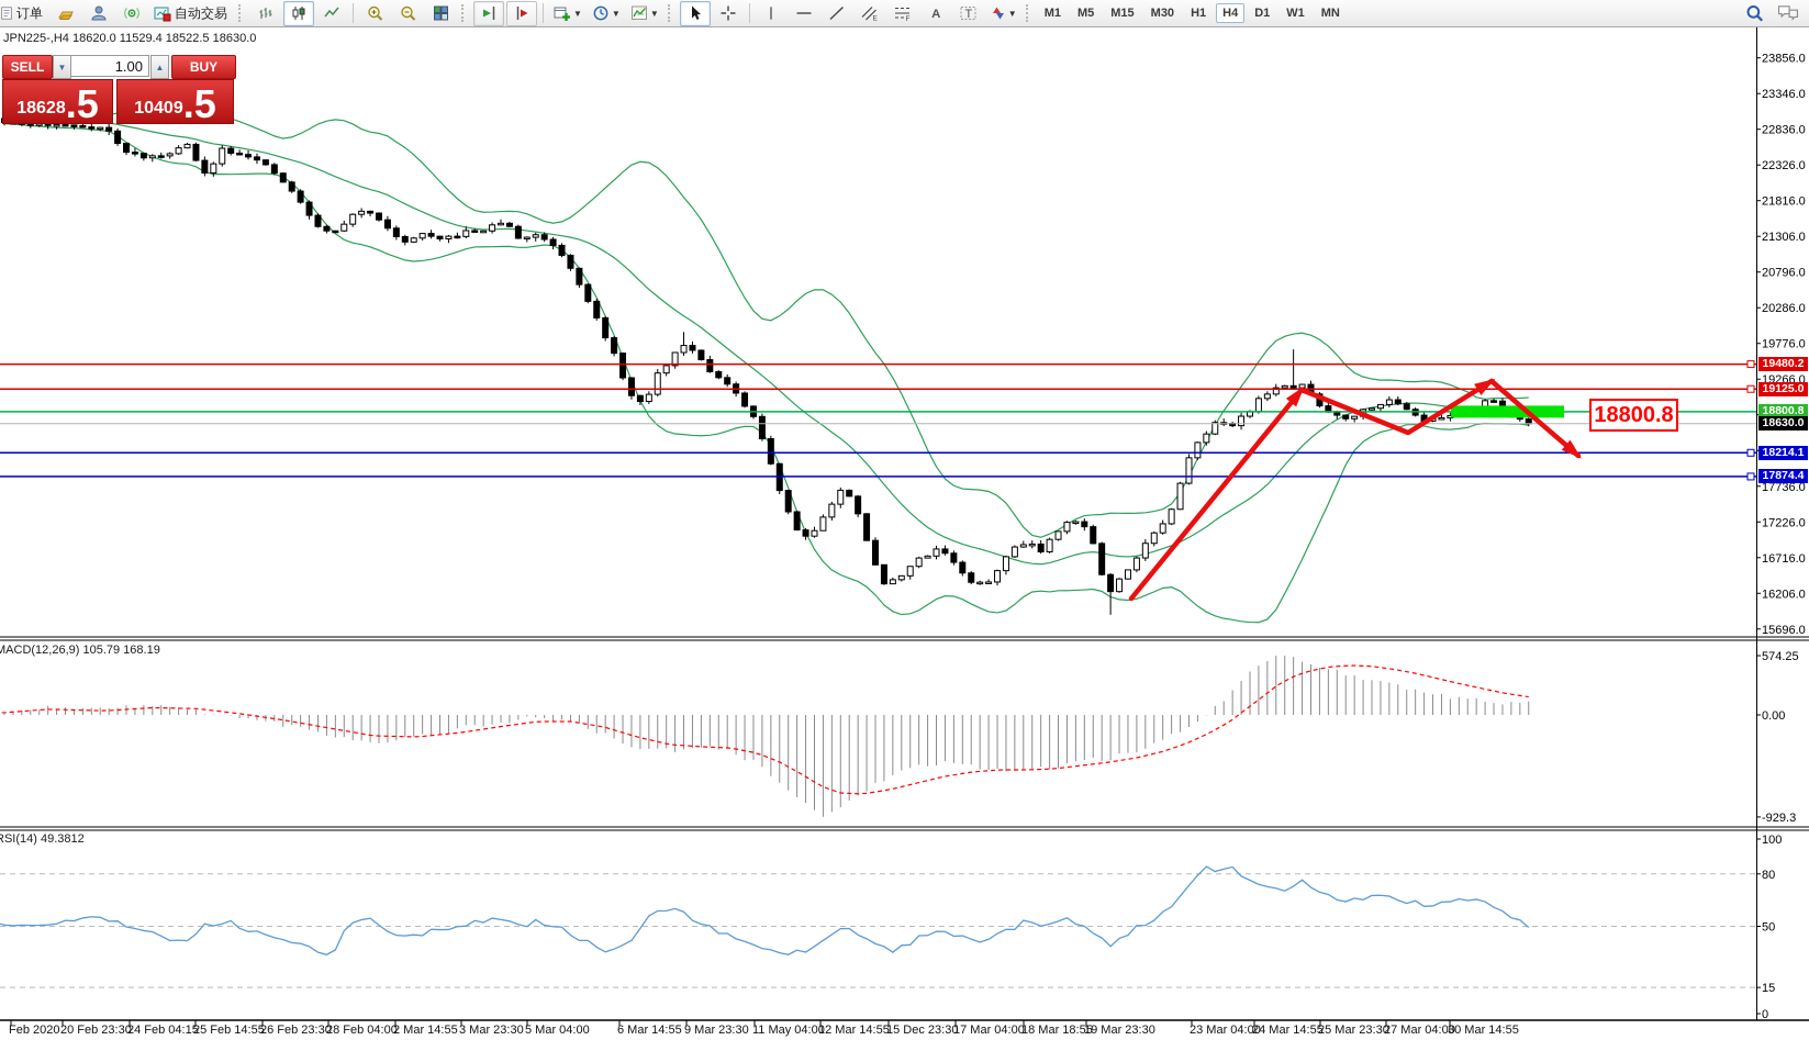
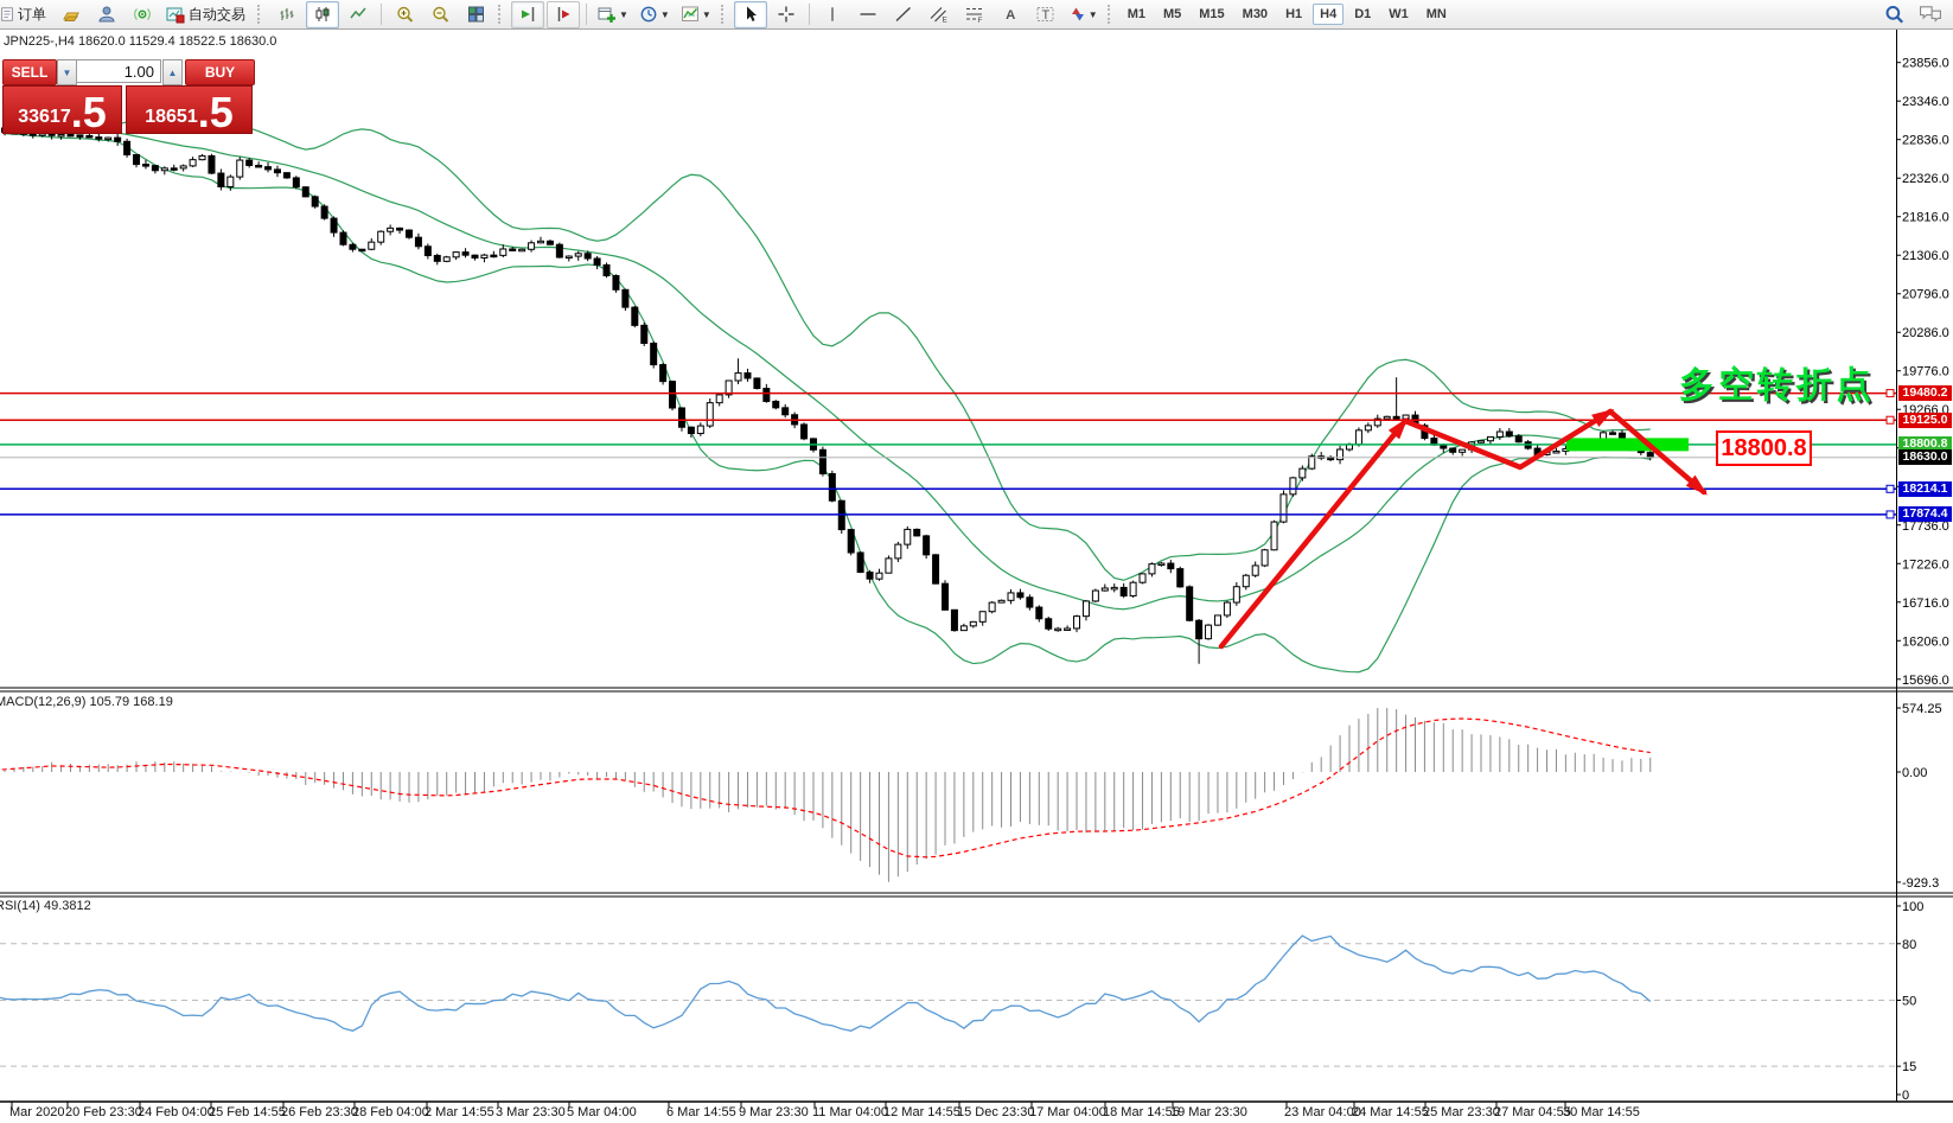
  23856.0
  23346.0
  22836.0
  22326.0
  21816.0
  21306.0
  20796.0
  20286.0
  19776.0
  19266.0
  17736.0
  17226.0
  16716.0
  16206.0
  15696.0
  574.25
  0.00
  -929.3
  100
  80
  50
  15
  0
  订单
  自动交易
  ▼
  ▼
  ▼
  A
  T
  ▼
  M1
  M5
  M15
  M30
  H1
  H4
  D1
  W1
  MN
  JPN225-,H4 18620.0 11529.4 18522.5 18630.0
  SELL
  ▼
  1.00
  ▲
  BUY
- 18628
+ 33617
  .5
- 10409
+ 18651
  .5
+ 多空转折点
  18800.8
  MACD(12,26,9) 105.79 168.19
  SI(14) 49.3812
  19480.2
  19125.0
  18800.8
  18630.0
  18214.1
  17874.4
- Feb 2020
+ Mar 2020
  20 Feb 23:30
- 24 Feb 04:15
+ 24 Feb 04:00
  25 Feb 14:55
  26 Feb 23:30
  28 Feb 04:00
  2 Mar 14:55
  3 Mar 23:30
  5 Mar 04:00
  6 Mar 14:55
  9 Mar 23:30
- 11 May 04:00
+ 11 Mar 04:00
  12 Mar 14:55
  15 Dec 23:30
  17 Mar 04:00
- 18 Mar 18:55
+ 18 Mar 14:55
  19 Mar 23:30
  23 Mar 04:00
  24 Mar 14:55
  25 Mar 23:30
- 27 Mar 04:00
+ 27 Mar 04:55
  30 Mar 14:55
